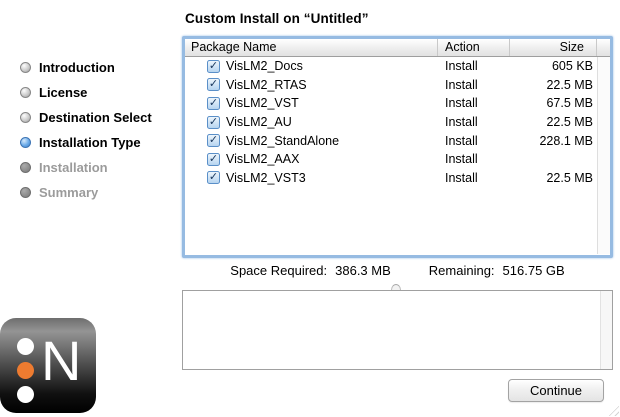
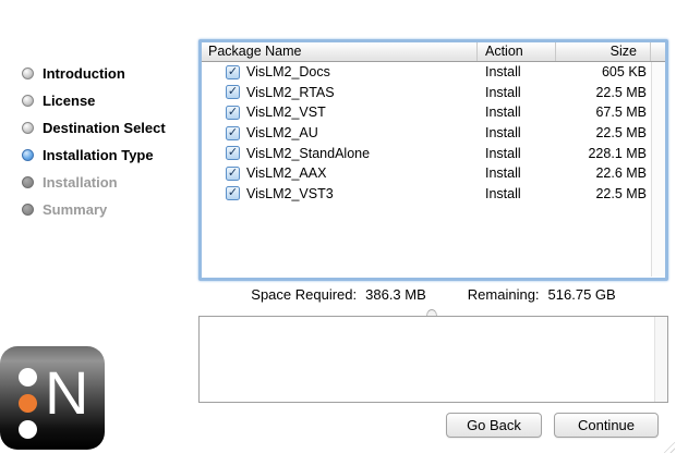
- Custom Install on “Untitled”
  Introduction
  License
  Destination Select
  Installation Type
  Installation
  Summary
  Package Name
  Action
  Size
  ✓
  VisLM2_Docs
  Install
  605 KB
  ✓
  VisLM2_RTAS
  Install
  22.5 MB
  ✓
  VisLM2_VST
  Install
  67.5 MB
  ✓
  VisLM2_AU
  Install
  22.5 MB
  ✓
  VisLM2_StandAlone
  Install
  228.1 MB
  ✓
  VisLM2_AAX
  Install
+ 22.6 MB
  ✓
  VisLM2_VST3
  Install
  22.5 MB
  Space Required:
  386.3 MB
  Remaining:
  516.75 GB
+ Go Back
  Continue
  N
